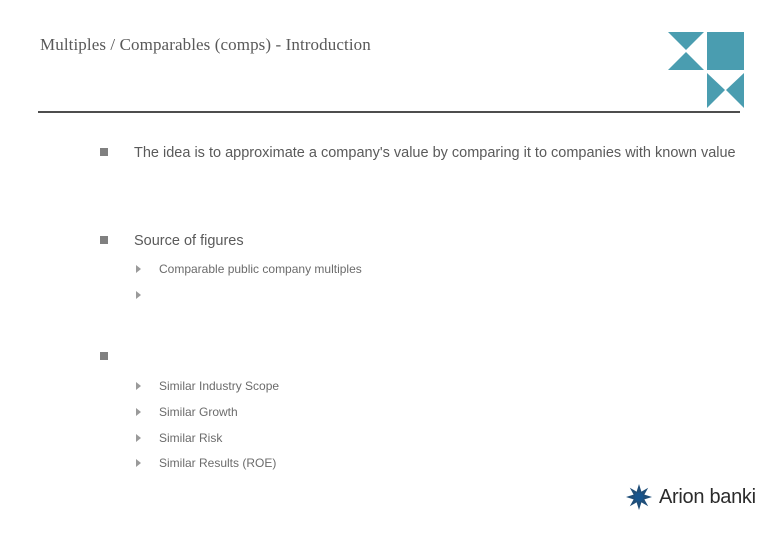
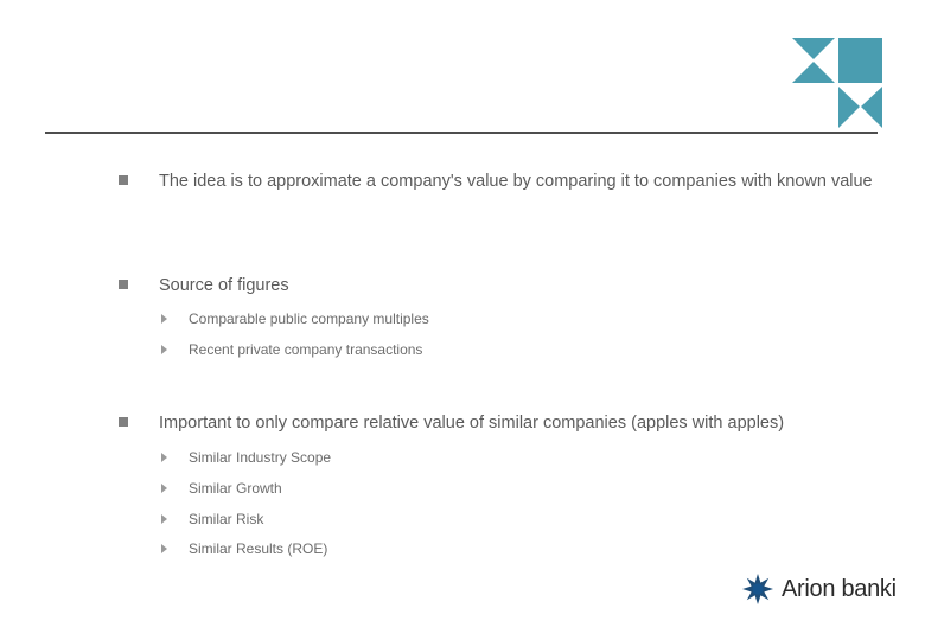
- Multiples / Comparables (comps) - Introduction
  The idea is to approximate a company's value by comparing it to companies with known value
  Source of figures
  Comparable public company multiples
+ Recent private company transactions
+ Important to only compare relative value of similar companies (apples with apples)
  Similar Industry Scope
  Similar Growth
  Similar Risk
  Similar Results (ROE)
  Arion banki
